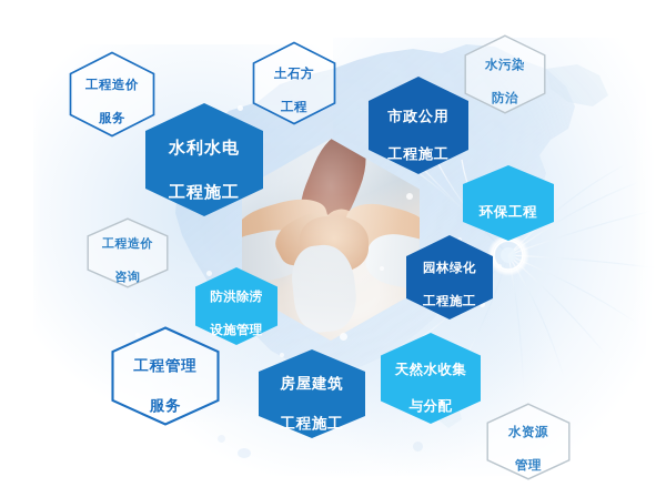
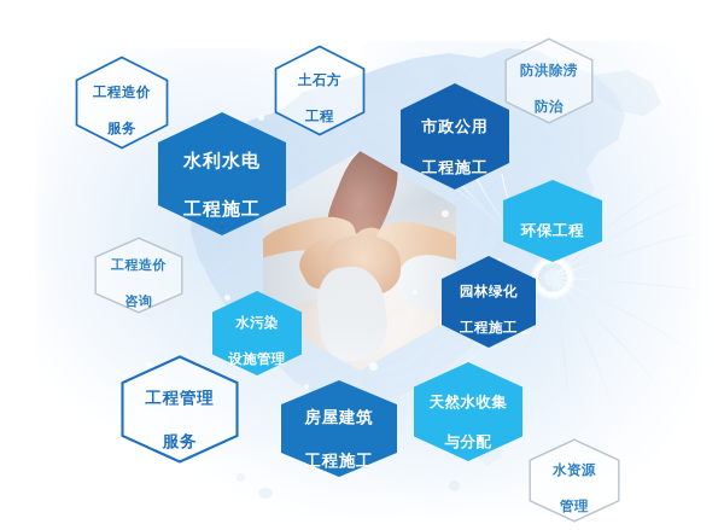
  工程造价
  服务
  土石方
  工程
  水利水电
  工程施工
  市政公用
  工程施工
- 水污染
+ 防洪除涝
  防治
  环保工程
  工程造价
  咨询
  园林绿化
  工程施工
- 防洪除涝
+ 水污染
  设施管理
  工程管理
  服务
  房屋建筑
  工程施工
  天然水收集
  与分配
  水资源
  管理
